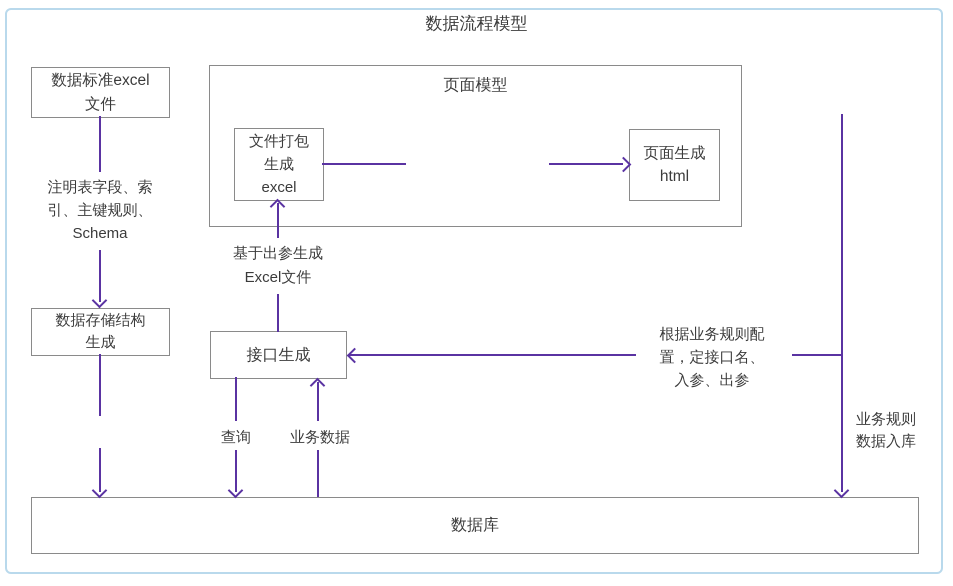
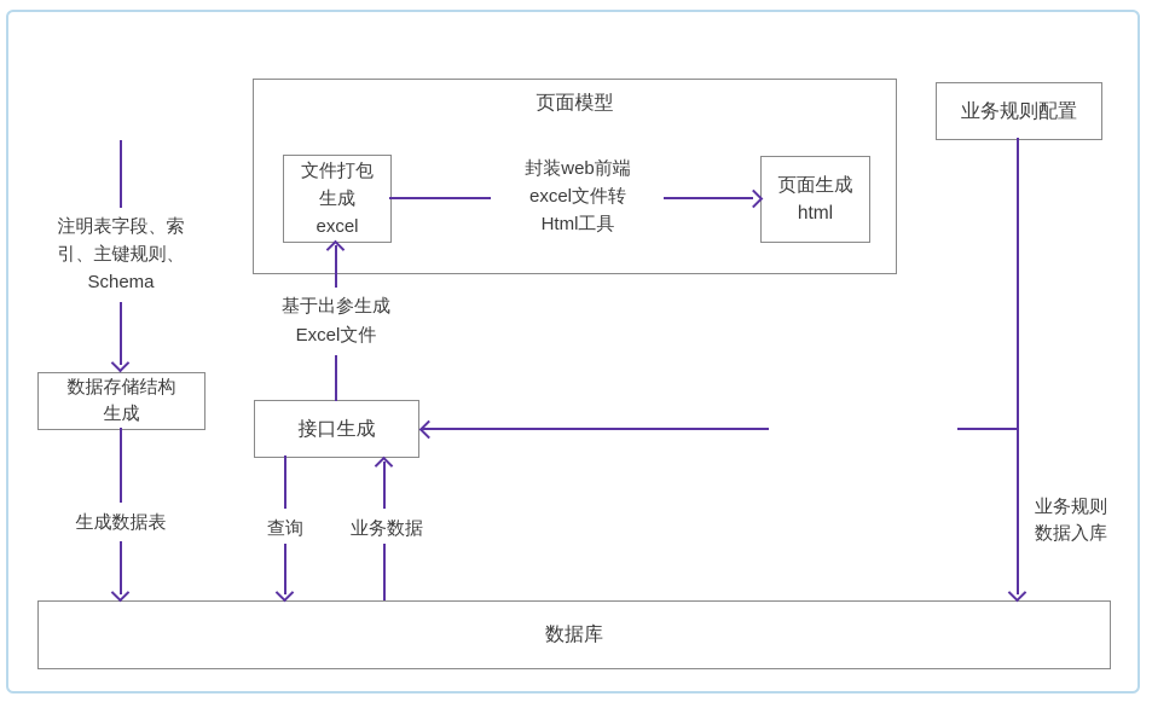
- 数据流程模型
  页面模型
- 数据标准excel
- 文件
  文件打包
  生成
  excel
  页面生成
  html
+ 业务规则配置
  数据存储结构
  生成
  接口生成
  数据库
  注明表字段、索
  引、主键规则、
  Schema
+ 封装web前端
+ excel文件转
+ Html工具
  基于出参生成
  Excel文件
+ 生成数据表
  查询
  业务数据
- 根据业务规则配
- 置，定接口名、
- 入参、出参
  业务规则
  数据入库
